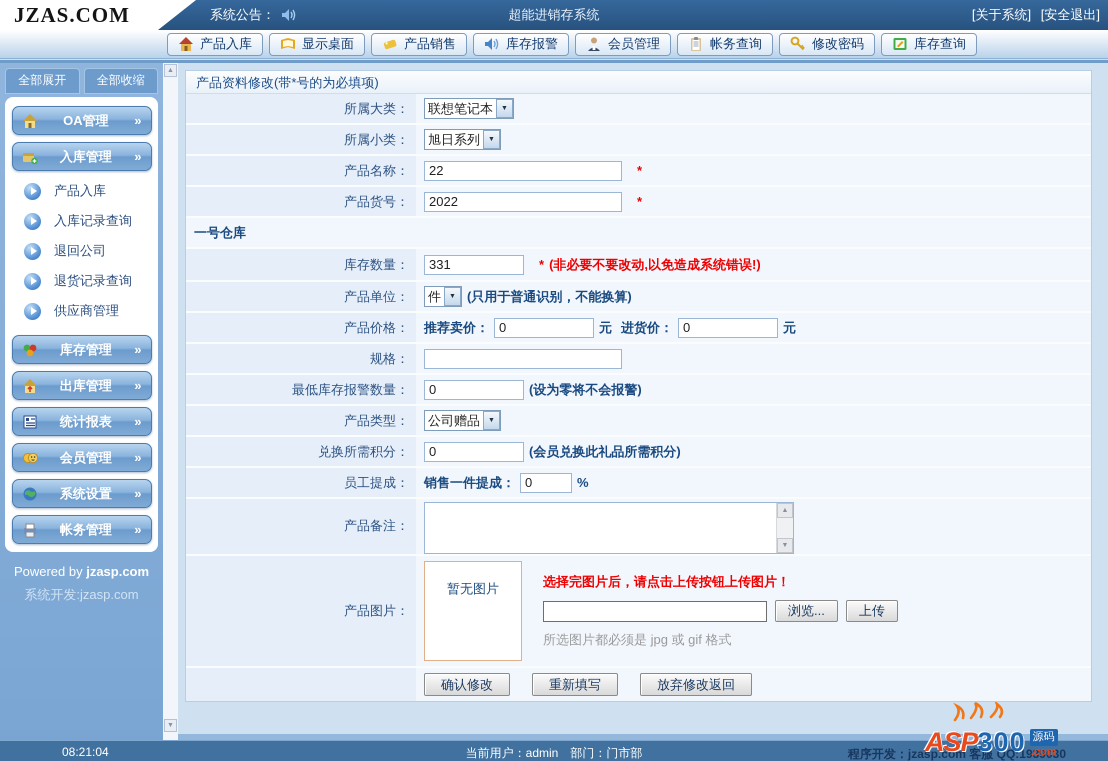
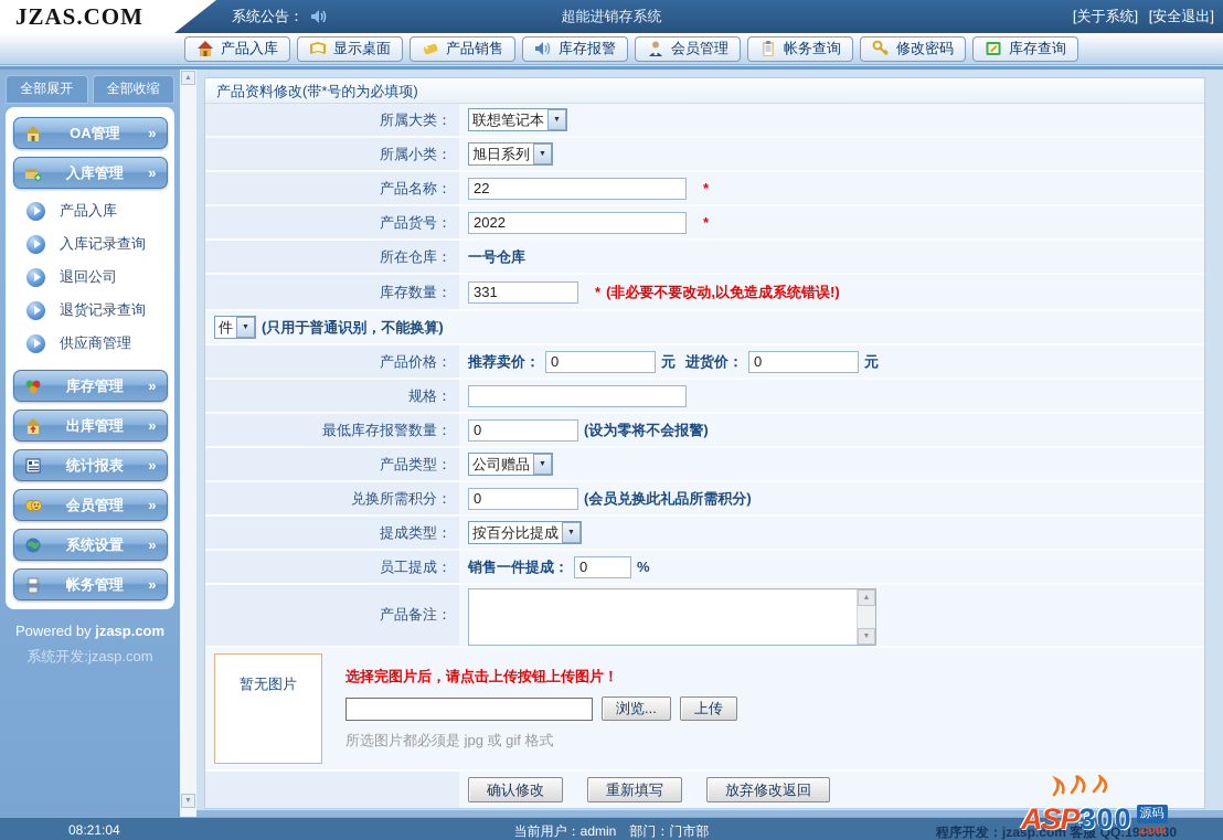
  系统公告：
  超能进销存系统
  [关于系统] [安全退出]
  JZAS.COM
  产品入库
  显示桌面
  产品销售
  库存报警
  会员管理
  帐务查询
  修改密码
  库存查询
  全部展开
  全部收缩
  OA管理
  »
  入库管理
  »
  产品入库
  入库记录查询
  退回公司
  退货记录查询
  供应商管理
  库存管理
  »
  出库管理
  »
  统计报表
  »
  会员管理
  »
  系统设置
  »
  帐务管理
  »
  Powered by jzasp.com
  系统开发:jzasp.com
  产品资料修改(带*号的为必填项)
  所属大类：
  联想笔记本
  所属小类：
  旭日系列
  产品名称：
  22
  *
  产品货号：
  2022
  *
+ 所在仓库：
  一号仓库
  库存数量：
  331
  *
  (非必要不要改动,以免造成系统错误!)
- 产品单位：
  件
  (只用于普通识别，不能换算)
  产品价格：
  推荐卖价：
  0
  元
  进货价：
  0
  元
  规格：
  最低库存报警数量：
  0
  (设为零将不会报警)
  产品类型：
  公司赠品
  兑换所需积分：
  0
  (会员兑换此礼品所需积分)
+ 提成类型：
+ 按百分比提成
  员工提成：
  销售一件提成：
  0
  %
  产品备注：
- 产品图片：
  暂无图片
  选择完图片后，请点击上传按钮上传图片！
  浏览...
  上传
  所选图片都必须是 jpg 或 gif 格式
  确认修改
  重新填写
  放弃修改返回
  08:21:04
  当前用户：admin 部门：门市部
  程序开发：jzasp.com 客服 QQ:1939030
  ASP
  300
  源码
  .com
